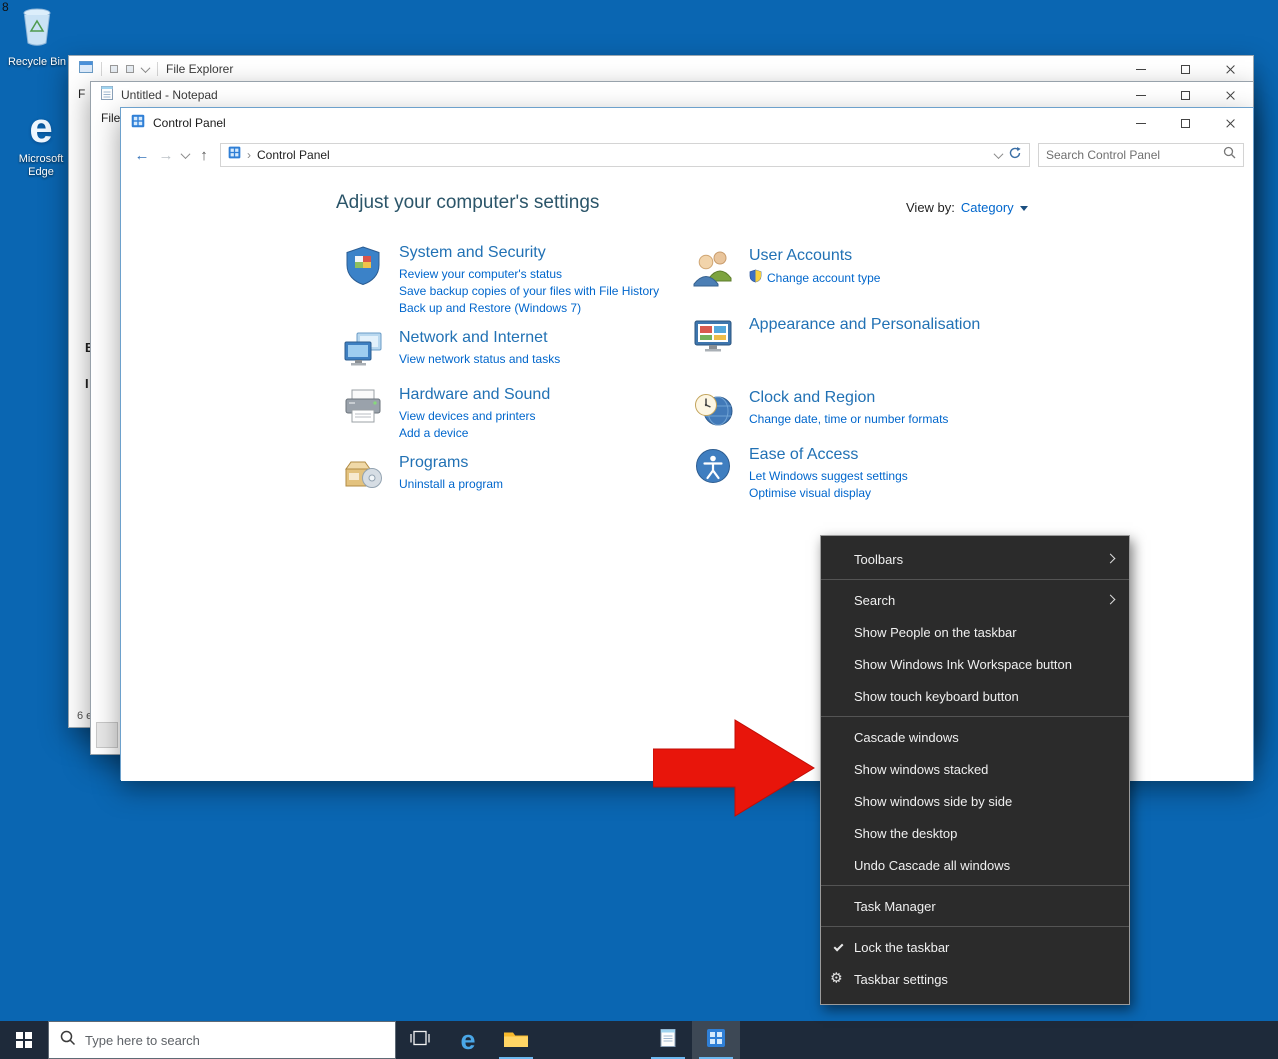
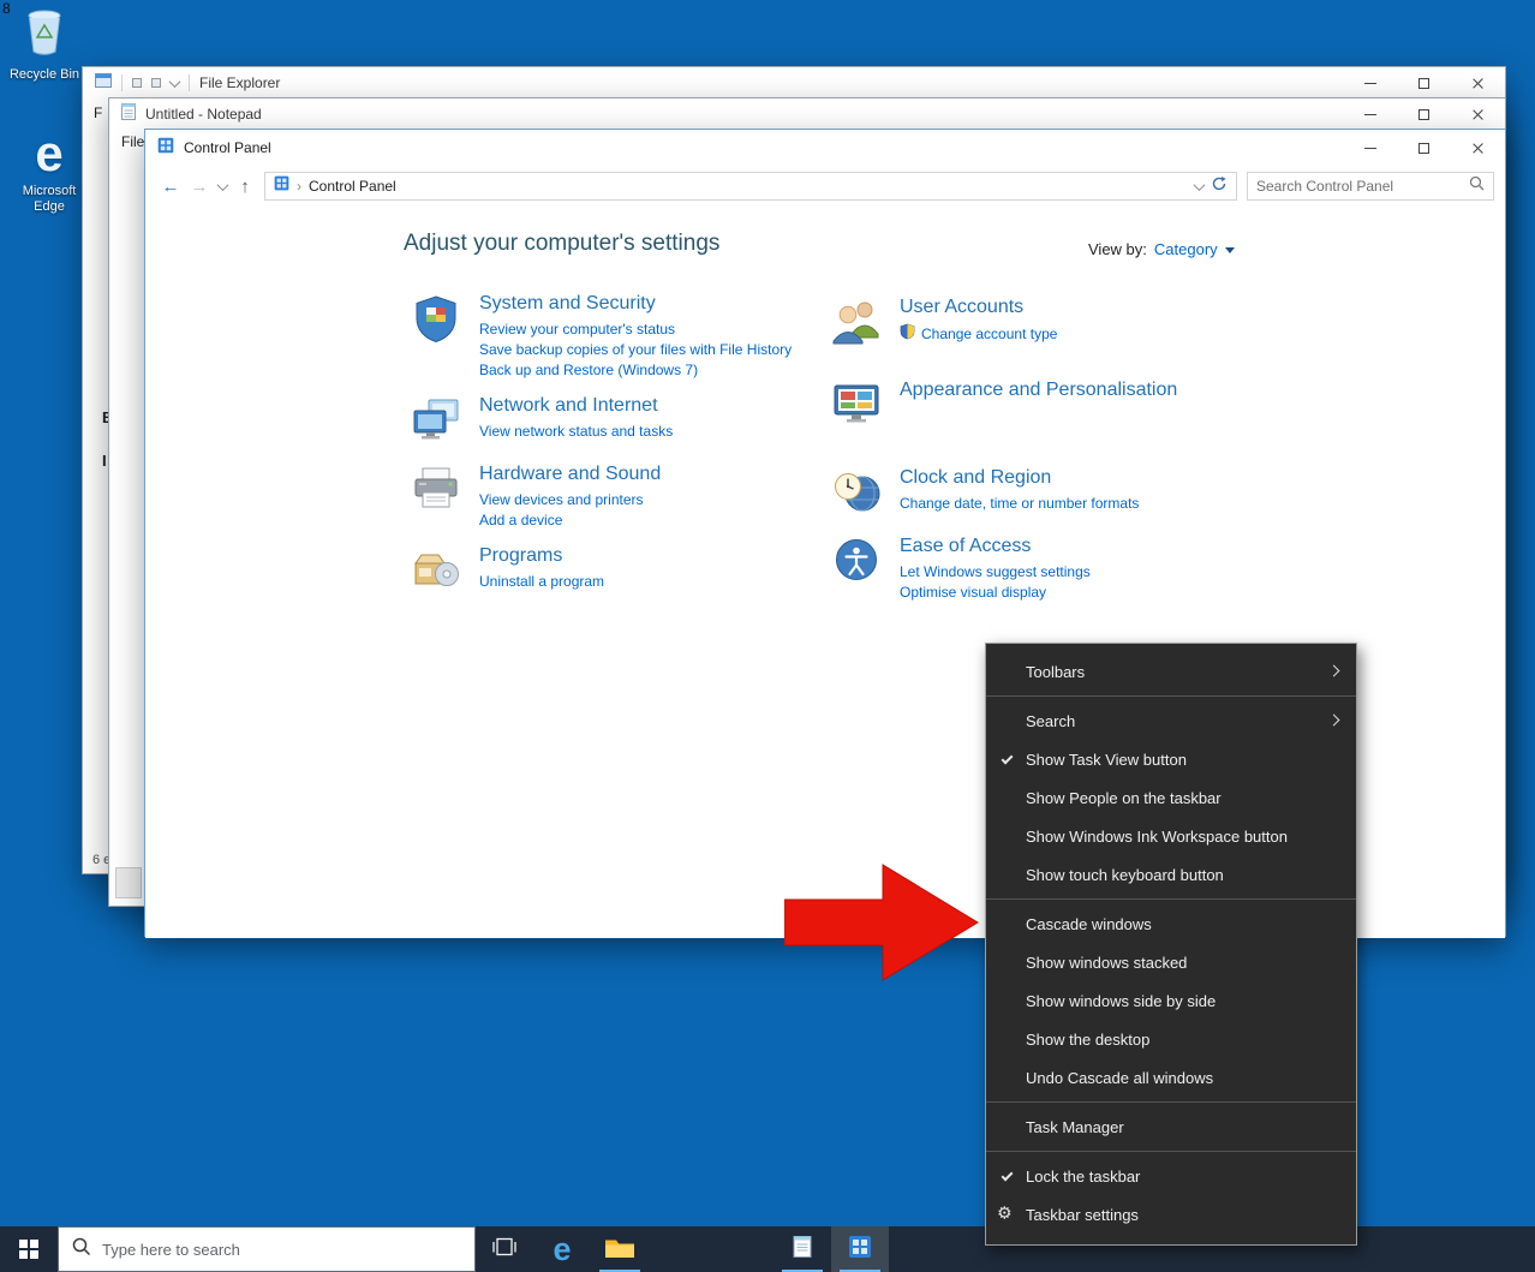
  8
  Recycle Bin
  e
  Microsoft Edge
  File Explorer
  F
  I
  Untitled - Notepad
  File
  Control Panel
  ←
  →
  ↑
  ›
  Control Panel
  Search Control Panel
  Adjust your computer's settings
  View by:
  Category
  System and Security
  Review your computer's status
  Save backup copies of your files with File History
  Back up and Restore (Windows 7)
  Network and Internet
  View network status and tasks
  Hardware and Sound
  View devices and printers
  Add a device
  Programs
  Uninstall a program
  User Accounts
  Change account type
  Appearance and Personalisation
  Clock and Region
  Change date, time or number formats
  Ease of Access
  Let Windows suggest settings
  Optimise visual display
  Toolbars
  Search
+ Show Task View button
  Show People on the taskbar
  Show Windows Ink Workspace button
  Show touch keyboard button
  Cascade windows
  Show windows stacked
  Show windows side by side
  Show the desktop
  Undo Cascade all windows
  Task Manager
  Lock the taskbar
  ⚙
  Taskbar settings
  Type here to search
  e
